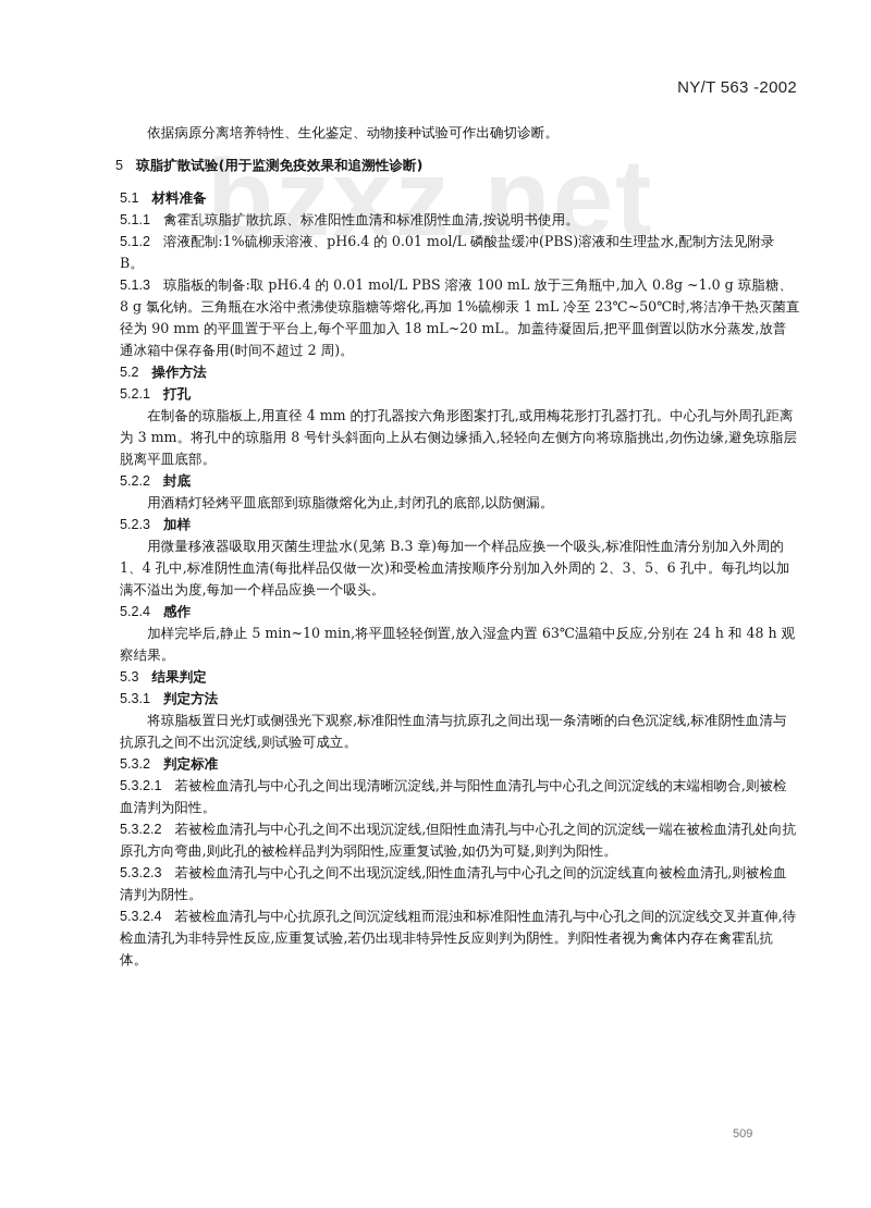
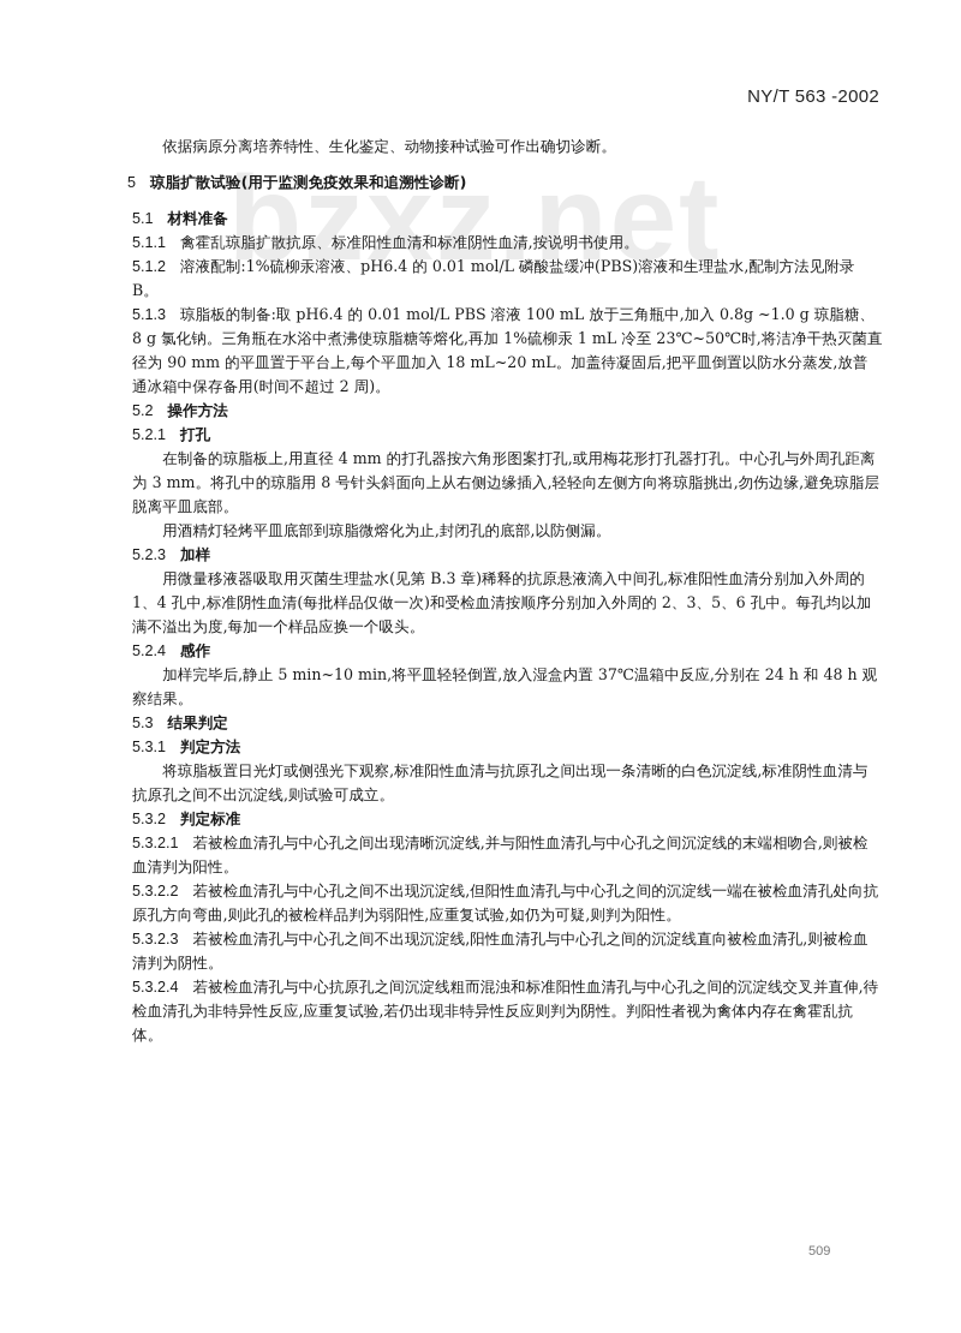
  NY/T 563 -2002
  bzxz.net
  依据病原分离培养特性、生化鉴定、动物接种试验可作出确切诊断。
  5 琼脂扩散试验(用于监测免疫效果和追溯性诊断)
  5.1 材料准备
  5.1.1 禽霍乱琼脂扩散抗原、标准阳性血清和标准阴性血清,按说明书使用。
  5.1.2 溶液配制:1%硫柳汞溶液、pH6.4 的 0.01 mol/L 磷酸盐缓冲(PBS)溶液和生理盐水,配制方法见附录 B。
  5.1.3 琼脂板的制备:取 pH6.4 的 0.01 mol/L PBS 溶液 100 mL 放于三角瓶中,加入 0.8g ~1.0 g 琼脂糖、8 g 氯化钠。三角瓶在水浴中煮沸使琼脂糖等熔化,再加 1%硫柳汞 1 mL 冷至 23℃~50℃时,将洁净干热灭菌直径为 90 mm 的平皿置于平台上,每个平皿加入 18 mL~20 mL。加盖待凝固后,把平皿倒置以防水分蒸发,放普通冰箱中保存备用(时间不超过 2 周)。
  5.2 操作方法
  5.2.1 打孔
  在制备的琼脂板上,用直径 4 mm 的打孔器按六角形图案打孔,或用梅花形打孔器打孔。中心孔与外周孔距离为 3 mm。将孔中的琼脂用 8 号针头斜面向上从右侧边缘插入,轻轻向左侧方向将琼脂挑出,勿伤边缘,避免琼脂层脱离平皿底部。
- 5.2.2 封底
  用酒精灯轻烤平皿底部到琼脂微熔化为止,封闭孔的底部,以防侧漏。
  5.2.3 加样
- 用微量移液器吸取用灭菌生理盐水(见第 B.3 章)每加一个样品应换一个吸头,标准阳性血清分别加入外周的 1、4 孔中,标准阴性血清(每批样品仅做一次)和受检血清按顺序分别加入外周的 2、3、5、6 孔中。每孔均以加满不溢出为度,每加一个样品应换一个吸头。
+ 用微量移液器吸取用灭菌生理盐水(见第 B.3 章)稀释的抗原悬液滴入中间孔,标准阳性血清分别加入外周的 1、4 孔中,标准阴性血清(每批样品仅做一次)和受检血清按顺序分别加入外周的 2、3、5、6 孔中。每孔均以加满不溢出为度,每加一个样品应换一个吸头。
  5.2.4 感作
- 加样完毕后,静止 5 min~10 min,将平皿轻轻倒置,放入湿盒内置 63℃温箱中反应,分别在 24 h 和 48 h 观察结果。
+ 加样完毕后,静止 5 min~10 min,将平皿轻轻倒置,放入湿盒内置 37℃温箱中反应,分别在 24 h 和 48 h 观察结果。
  5.3 结果判定
  5.3.1 判定方法
  将琼脂板置日光灯或侧强光下观察,标准阳性血清与抗原孔之间出现一条清晰的白色沉淀线,标准阴性血清与抗原孔之间不出沉淀线,则试验可成立。
  5.3.2 判定标准
  5.3.2.1 若被检血清孔与中心孔之间出现清晰沉淀线,并与阳性血清孔与中心孔之间沉淀线的末端相吻合,则被检血清判为阳性。
  5.3.2.2 若被检血清孔与中心孔之间不出现沉淀线,但阳性血清孔与中心孔之间的沉淀线一端在被检血清孔处向抗原孔方向弯曲,则此孔的被检样品判为弱阳性,应重复试验,如仍为可疑,则判为阳性。
  5.3.2.3 若被检血清孔与中心孔之间不出现沉淀线,阳性血清孔与中心孔之间的沉淀线直向被检血清孔,则被检血清判为阴性。
  5.3.2.4 若被检血清孔与中心抗原孔之间沉淀线粗而混浊和标准阳性血清孔与中心孔之间的沉淀线交叉并直伸,待检血清孔为非特异性反应,应重复试验,若仍出现非特异性反应则判为阴性。判阳性者视为禽体内存在禽霍乱抗体。
  509
